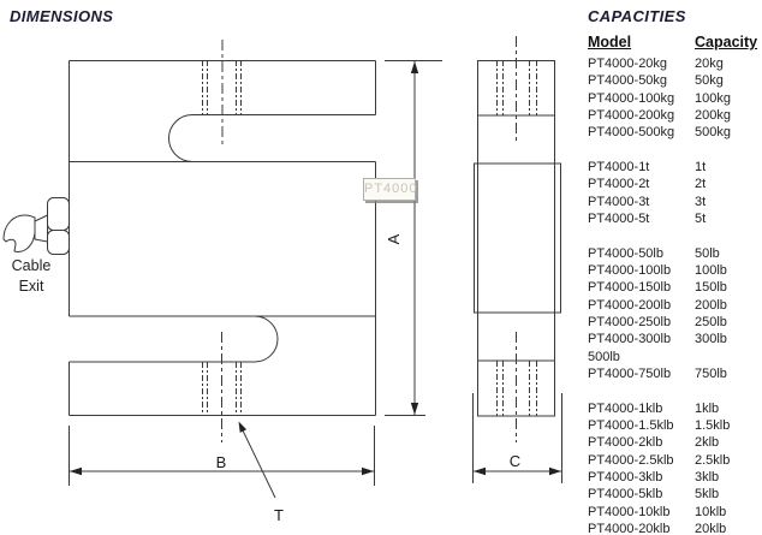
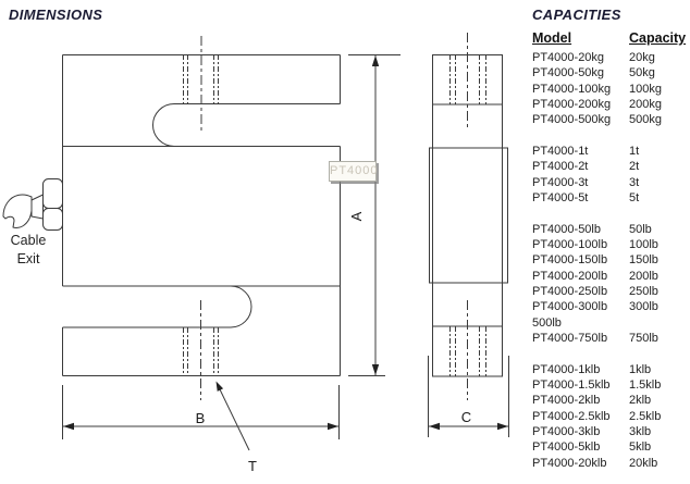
  DIMENSIONS
  CAPACITIES
  B
  C
  T
  PT4000
  Cable
  Exit
  Model
  Capacity
  PT4000-20kg
  20kg
  PT4000-50kg
  50kg
  PT4000-100kg
  100kg
  PT4000-200kg
  200kg
  PT4000-500kg
  500kg
  PT4000-1t
  1t
  PT4000-2t
  2t
  PT4000-3t
  3t
  PT4000-5t
  5t
  PT4000-50lb
  50lb
  PT4000-100lb
  100lb
  PT4000-150lb
  150lb
  PT4000-200lb
  200lb
  PT4000-250lb
  250lb
  PT4000-300lb
  300lb
  500lb
  PT4000-750lb
  750lb
  PT4000-1klb
  1klb
  PT4000-1.5klb
  1.5klb
  PT4000-2klb
  2klb
  PT4000-2.5klb
  2.5klb
  PT4000-3klb
  3klb
  PT4000-5klb
  5klb
- PT4000-10klb
- 10klb
  PT4000-20klb
  20klb
